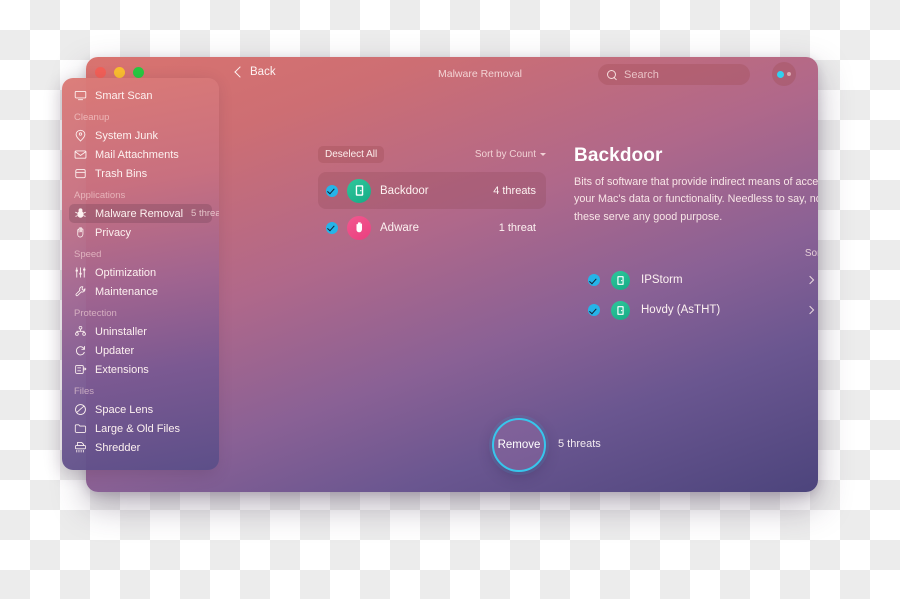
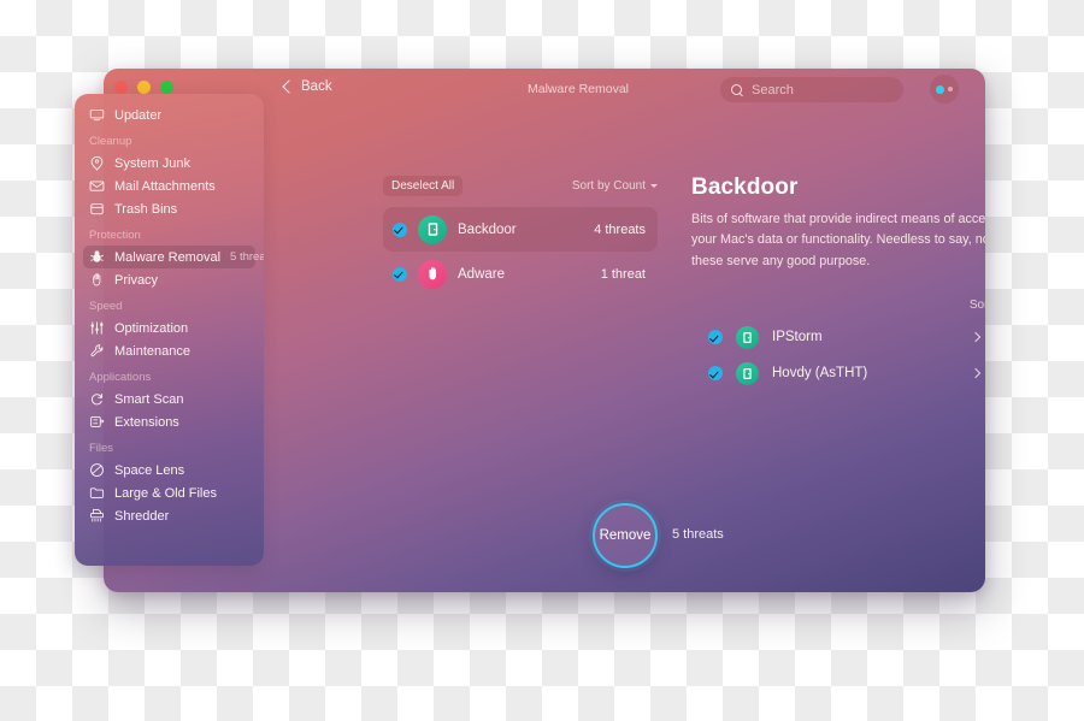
  Back
  Malware Removal
  Search
  Deselect All
  Sort by Count
  Backdoor
  4 threats
  Adware
  1 threat
  Backdoor
  Bits of software that provide indirect means of acce your Mac's data or functionality. Needless to say, n these serve any good purpose.
  IPStorm
  Hovdy (AsTHT)
  Remove
  5 threats
- Smart Scan
+ Updater
  Cleanup
  System Junk
  Mail Attachments
  Trash Bins
- Applications
+ Protection
  Malware Removal
  5 threa
  Privacy
  Speed
  Optimization
  Maintenance
- Protection
+ Applications
- Uninstaller
- Updater
+ Smart Scan
  Extensions
  Files
  Space Lens
  Large & Old Files
  Shredder
